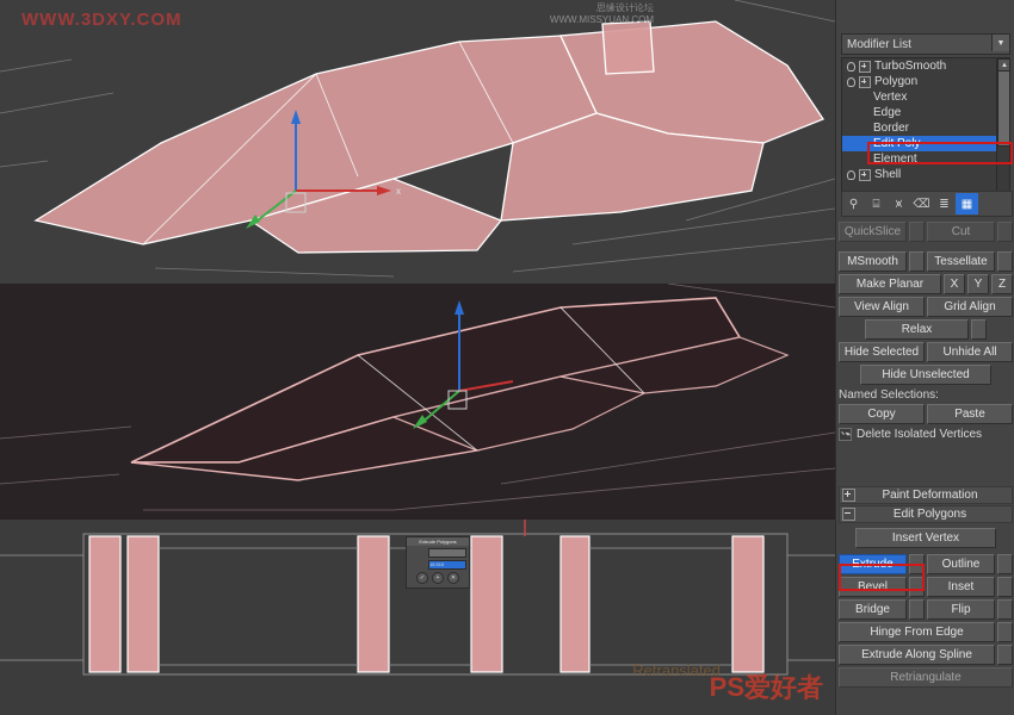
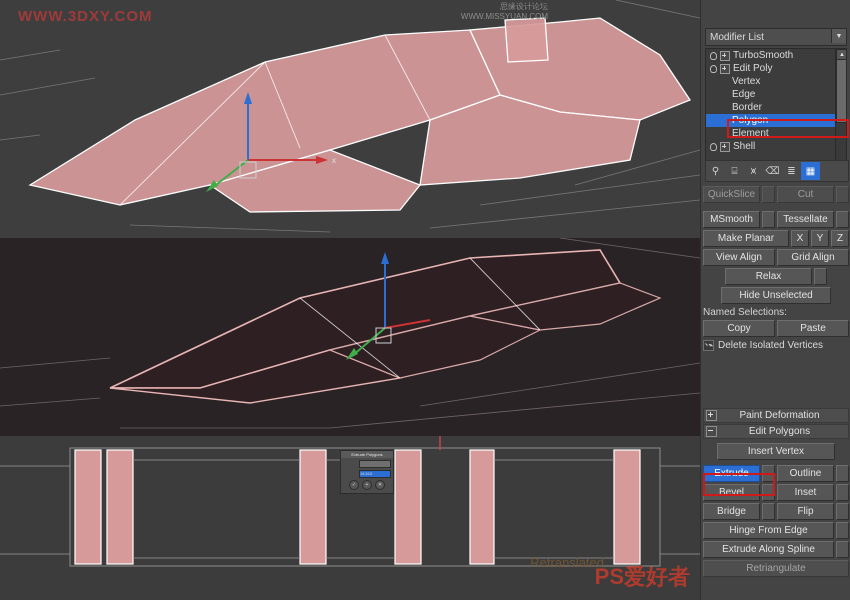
  x
  WWW.3DXY.COM
  Retranslated
  PS爱好者
  思缘设计论坛
  WWW.MISSYUAN.COM
  Modifier List
  TurboSmooth
- Polygon
+ Edit Poly
  Vertex
  Edge
  Border
- Edit Poly
+ Polygon
  Element
  Shell
  ⚲
  ⌸
  ⩙
  ⌫
  ≣
  ▦
  QuickSlice
  Cut
  MSmooth
  Tessellate
  Make Planar
  X
  Y
  Z
  View Align
  Grid Align
  Relax
- Hide Selected
- Unhide All
  Hide Unselected
  Named Selections:
  Copy
  Paste
  Delete Isolated Vertices
  Paint Deformation
  Edit Polygons
  Insert Vertex
  Extrude
  Outline
  Bevel
  Inset
  Bridge
  Flip
  Hinge From Edge
  Extrude Along Spline
  Retriangulate
